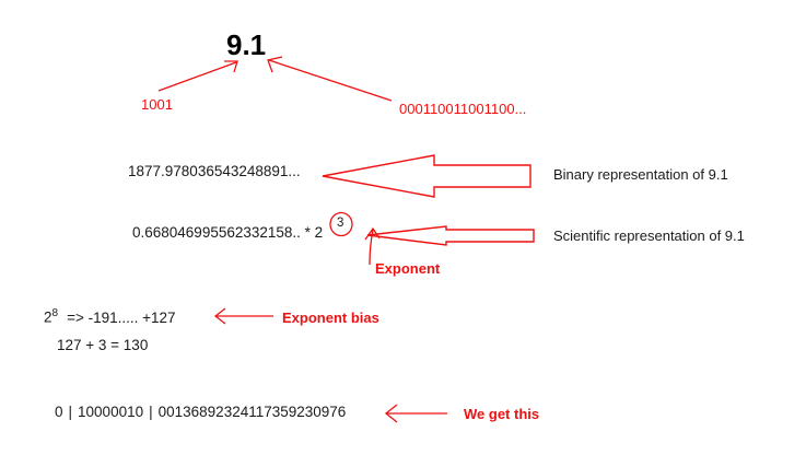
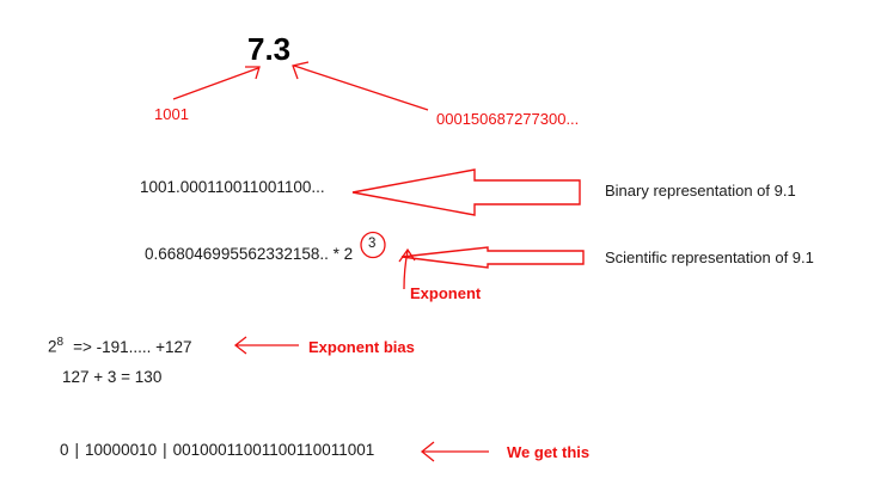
- 9.1
+ 7.3
  1001
- 000110011001100...
+ 000150687277300...
- 1877.978036543248891...
+ 1001.000110011001100...
  Binary representation of 9.1
  0.668046995562332158.. * 2
  3
  Exponent
  Scientific representation of 9.1
  28 => -191..... +127
  Exponent bias
  127 + 3 = 130
- 0 | 10000010 | 00136892324117359230976
+ 0 | 10000010 | 00100011001100110011001
  We get this
